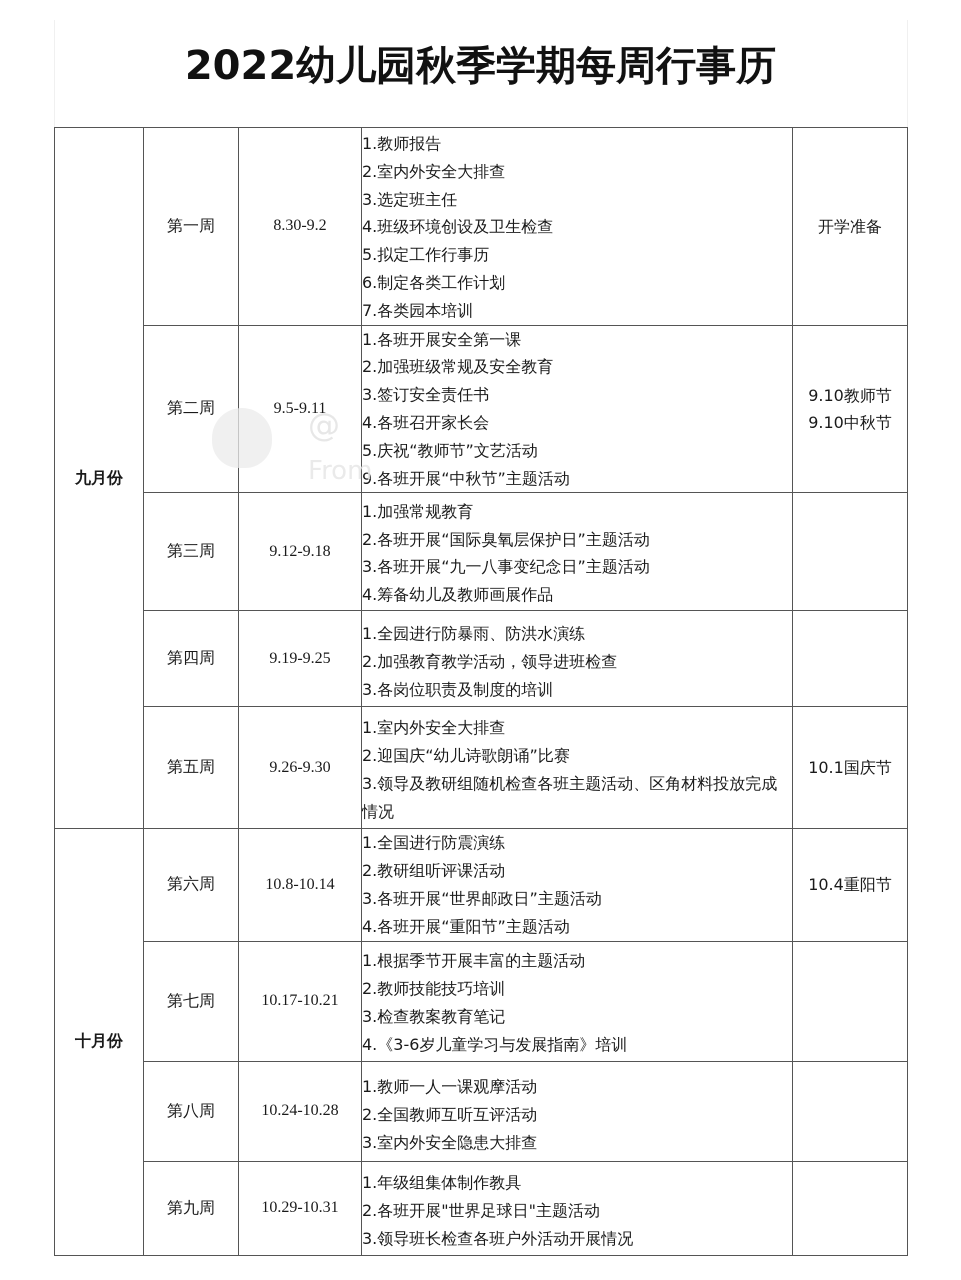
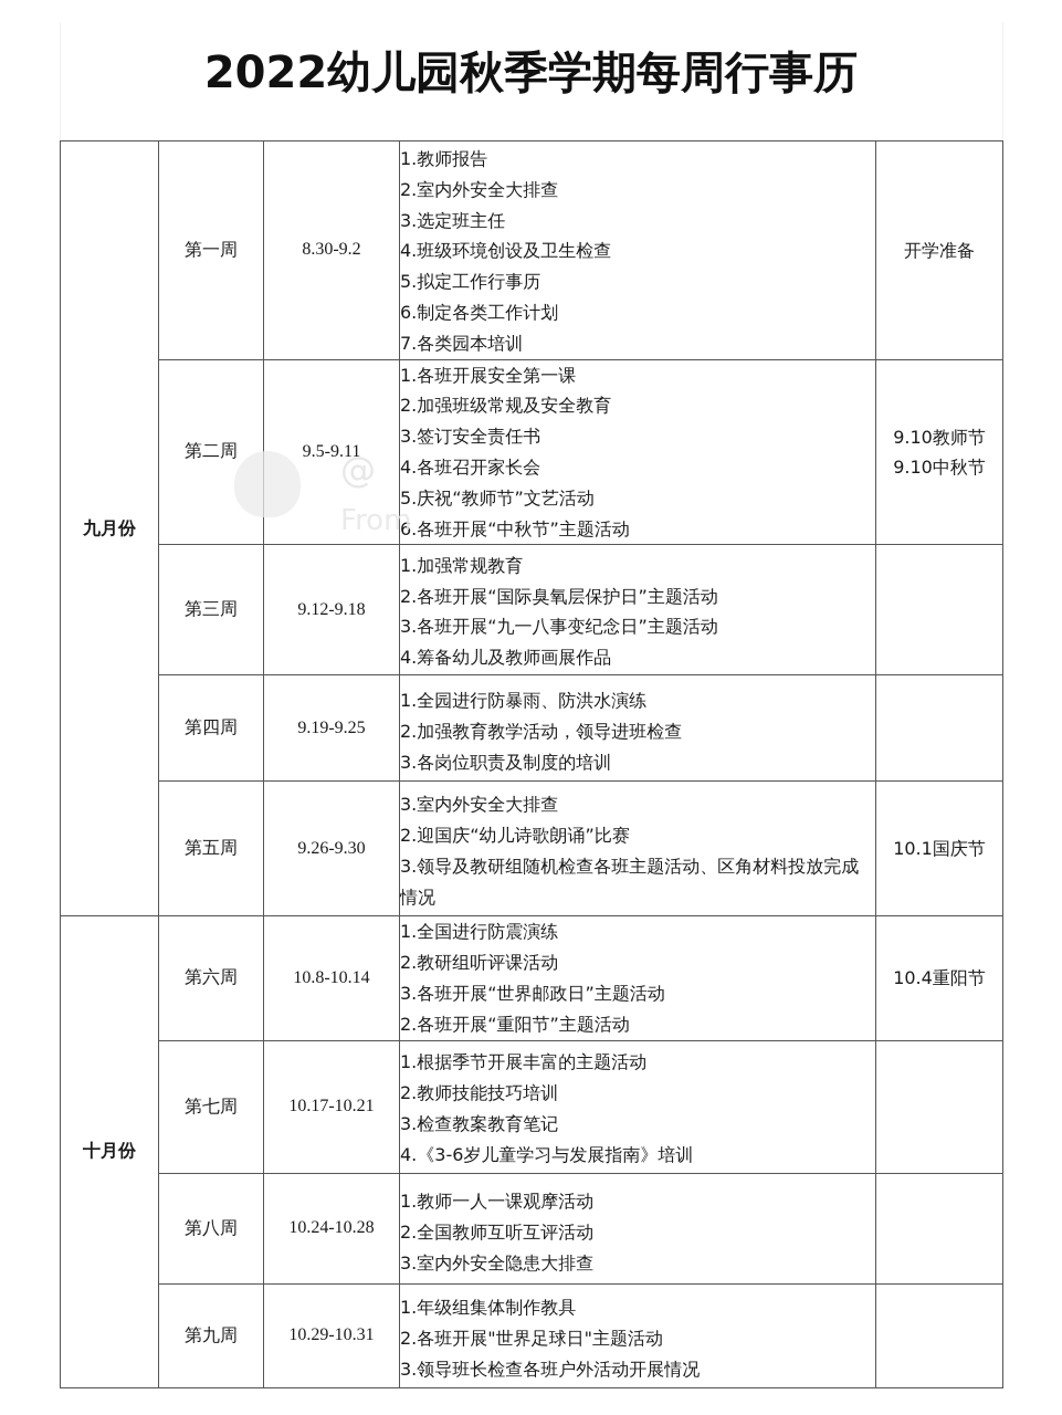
  2022幼儿园秋季学期每周行事历
  九月份	第一周	8.30-9.2	1.教师报告 2.室内外安全大排查 3.选定班主任 4.班级环境创设及卫生检查 5.拟定工作行事历 6.制定各类工作计划 7.各类园本培训	开学准备
- 第二周	9.5-9.11	1.各班开展安全第一课 2.加强班级常规及安全教育 3.签订安全责任书 4.各班召开家长会 5.庆祝“教师节”文艺活动 9.各班开展“中秋节”主题活动	9.10教师节 9.10中秋节
+ 第二周	9.5-9.11	1.各班开展安全第一课 2.加强班级常规及安全教育 3.签订安全责任书 4.各班召开家长会 5.庆祝“教师节”文艺活动 6.各班开展“中秋节”主题活动	9.10教师节 9.10中秋节
  第三周	9.12-9.18	1.加强常规教育 2.各班开展“国际臭氧层保护日”主题活动 3.各班开展“九一八事变纪念日”主题活动 4.筹备幼儿及教师画展作品
  第四周	9.19-9.25	1.全园进行防暴雨、防洪水演练 2.加强教育教学活动，领导进班检查 3.各岗位职责及制度的培训
- 第五周	9.26-9.30	1.室内外安全大排查 2.迎国庆“幼儿诗歌朗诵”比赛 3.领导及教研组随机检查各班主题活动、区角材料投放完成情况	10.1国庆节
+ 第五周	9.26-9.30	3.室内外安全大排查 2.迎国庆“幼儿诗歌朗诵”比赛 3.领导及教研组随机检查各班主题活动、区角材料投放完成情况	10.1国庆节
- 十月份	第六周	10.8-10.14	1.全国进行防震演练 2.教研组听评课活动 3.各班开展“世界邮政日”主题活动 4.各班开展“重阳节”主题活动	10.4重阳节
+ 十月份	第六周	10.8-10.14	1.全国进行防震演练 2.教研组听评课活动 3.各班开展“世界邮政日”主题活动 2.各班开展“重阳节”主题活动	10.4重阳节
  第七周	10.17-10.21	1.根据季节开展丰富的主题活动 2.教师技能技巧培训 3.检查教案教育笔记 4.《3-6岁儿童学习与发展指南》培训
  第八周	10.24-10.28	1.教师一人一课观摩活动 2.全国教师互听互评活动 3.室内外安全隐患大排查
  第九周	10.29-10.31	1.年级组集体制作教具 2.各班开展"世界足球日"主题活动 3.领导班长检查各班户外活动开展情况
  @
  From
